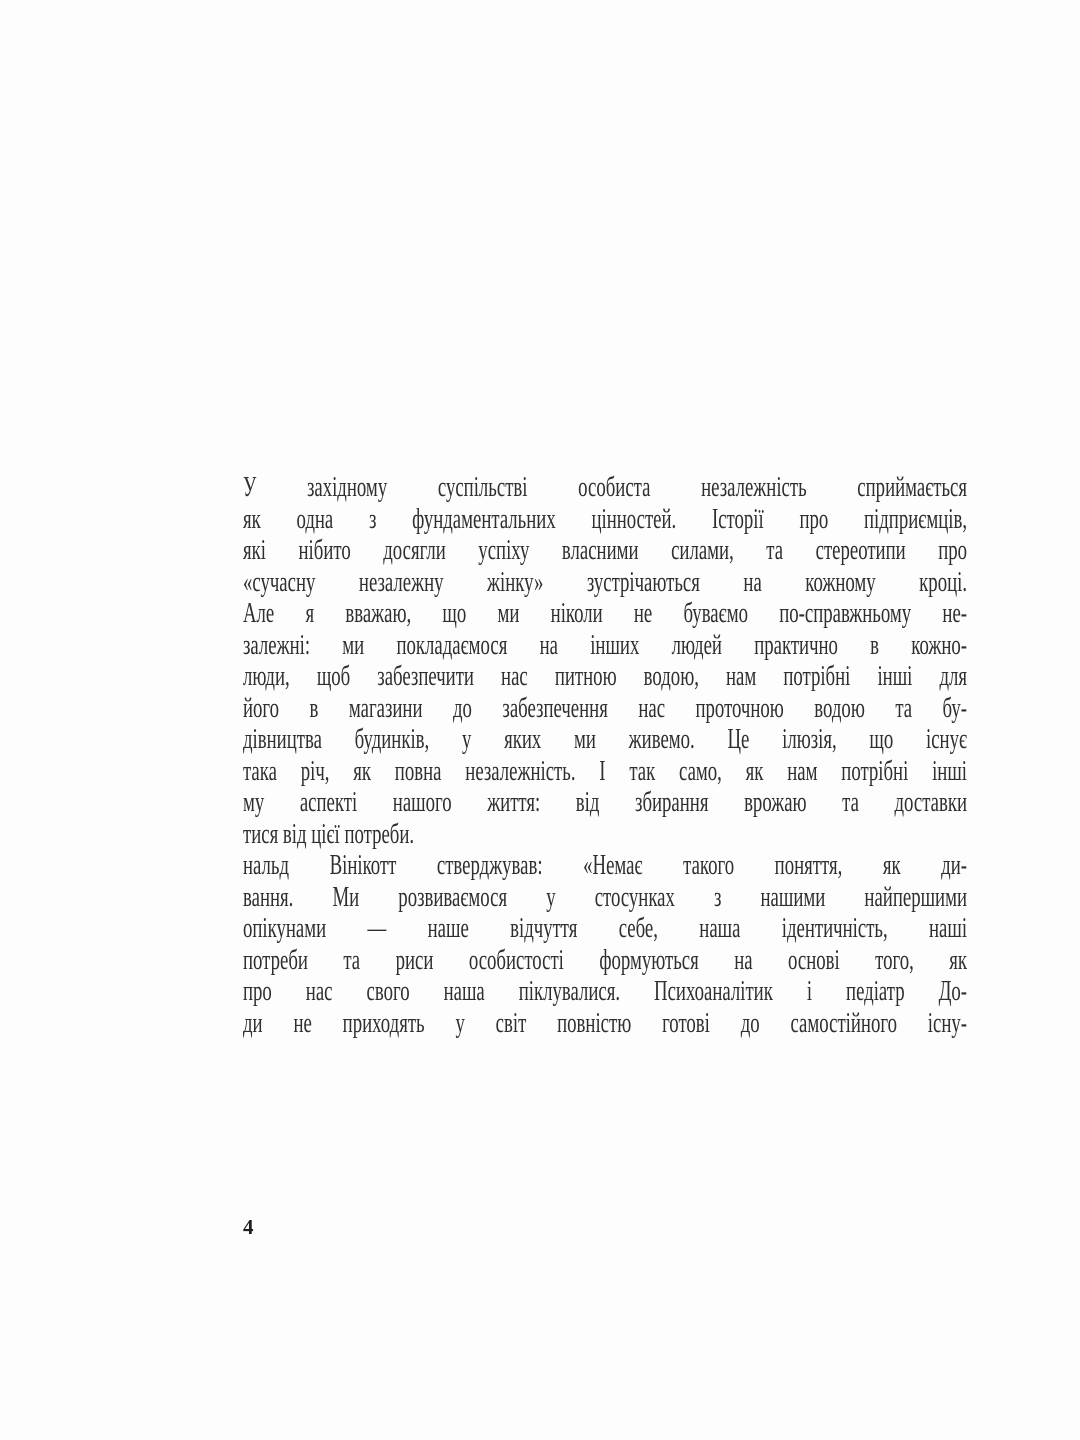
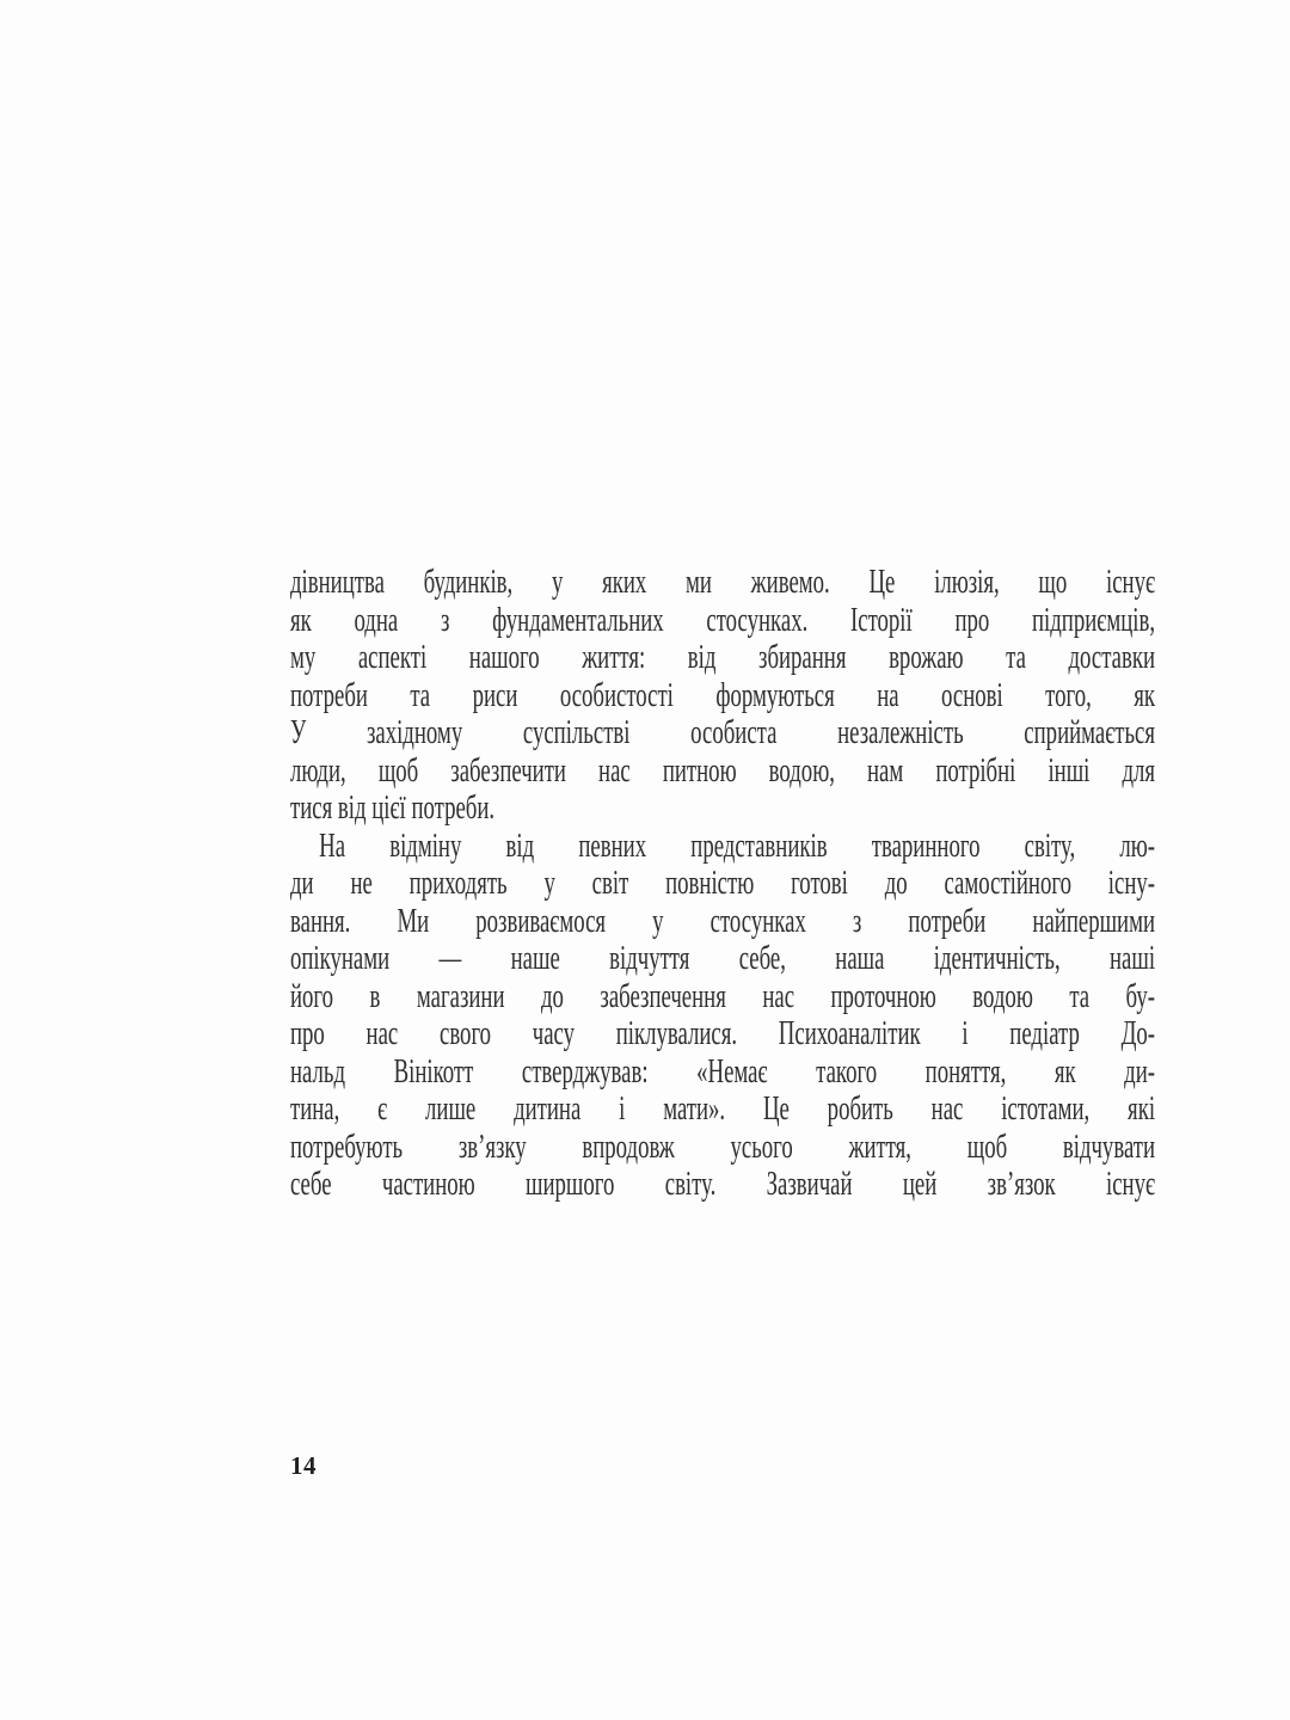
- У західному суспільстві особиста незалежність сприймається
+ дівництва будинків, у яких ми живемо. Це ілюзія, що існує
- як одна з фундаментальних цінностей. Історії про підприємців,
+ як одна з фундаментальних стосунках. Історії про підприємців,
- які нібито досягли успіху власними силами, та стереотипи про
- «сучасну незалежну жінку» зустрічаються на кожному кроці.
- Але я вважаю, що ми ніколи не буваємо по-справжньому не-
- залежні: ми покладаємося на інших людей практично в кожно-
- люди, щоб забезпечити нас питною водою, нам потрібні інші для
+ му аспекті нашого життя: від збирання врожаю та доставки
- його в магазини до забезпечення нас проточною водою та бу-
+ потреби та риси особистості формуються на основі того, як
- дівництва будинків, у яких ми живемо. Це ілюзія, що існує
+ У західному суспільстві особиста незалежність сприймається
- така річ, як повна незалежність. І так само, як нам потрібні інші
- му аспекті нашого життя: від збирання врожаю та доставки
+ люди, щоб забезпечити нас питною водою, нам потрібні інші для
  тися від цієї потреби.
+ На відміну від певних представників тваринного світу, лю-
- нальд Вінікотт стверджував: «Немає такого поняття, як ди-
+ ди не приходять у світ повністю готові до самостійного існу-
- вання. Ми розвиваємося у стосунках з нашими найпершими
+ вання. Ми розвиваємося у стосунках з потреби найпершими
  опікунами — наше відчуття себе, наша ідентичність, наші
- потреби та риси особистості формуються на основі того, як
+ його в магазини до забезпечення нас проточною водою та бу-
- про нас свого наша піклувалися. Психоаналітик і педіатр До-
+ про нас свого часу піклувалися. Психоаналітик і педіатр До-
- ди не приходять у світ повністю готові до самостійного існу-
+ нальд Вінікотт стверджував: «Немає такого поняття, як ди-
+ тина, є лише дитина і мати». Це робить нас істотами, які
+ потребують зв’язку впродовж усього життя, щоб відчувати
+ себе частиною ширшого світу. Зазвичай цей зв’язок існує
- 4
+ 14
